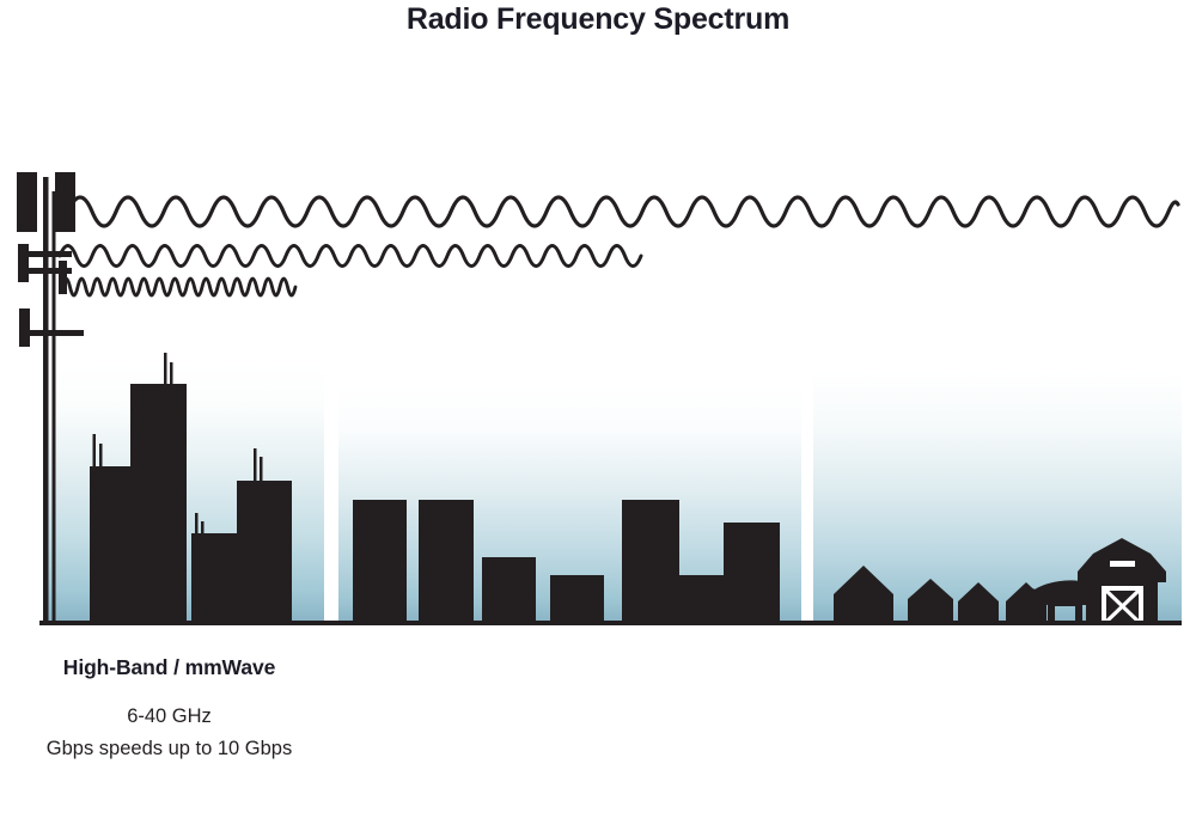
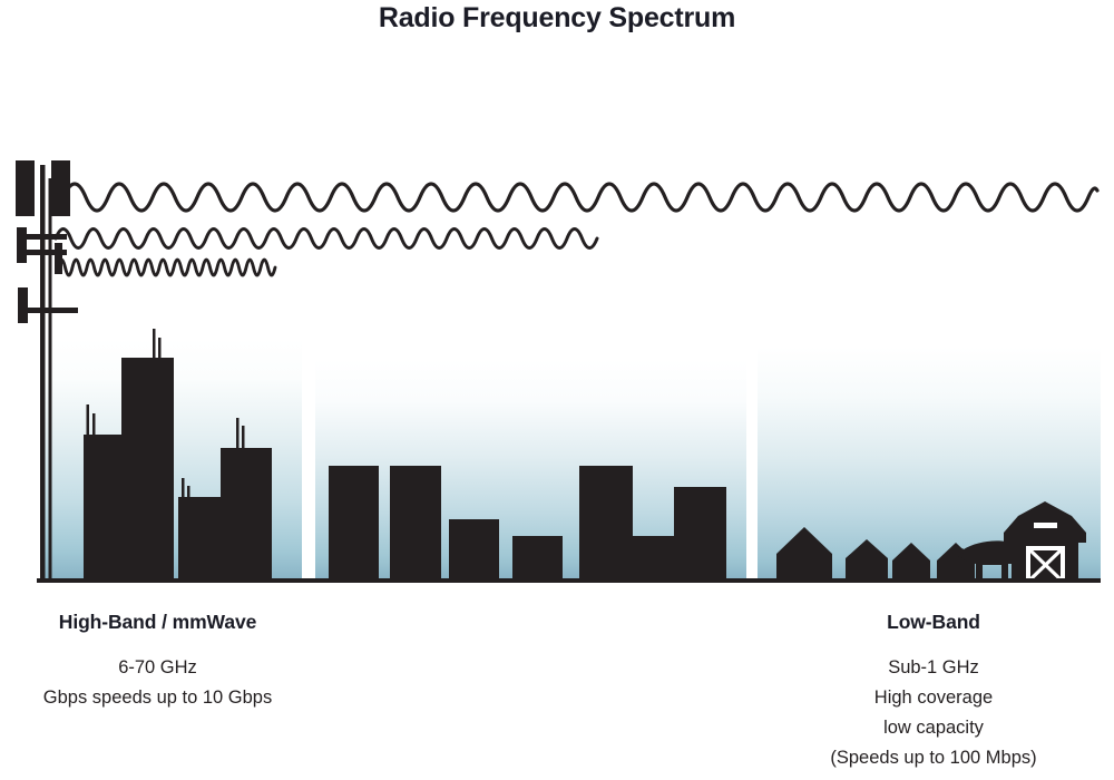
  Radio Frequency Spectrum
  High-Band / mmWave
- 6-40 GHz
+ 6-70 GHz
  Gbps speeds up to 10 Gbps
+ Low-Band
+ Sub-1 GHz
+ High coverage
+ low capacity
+ (Speeds up to 100 Mbps)
